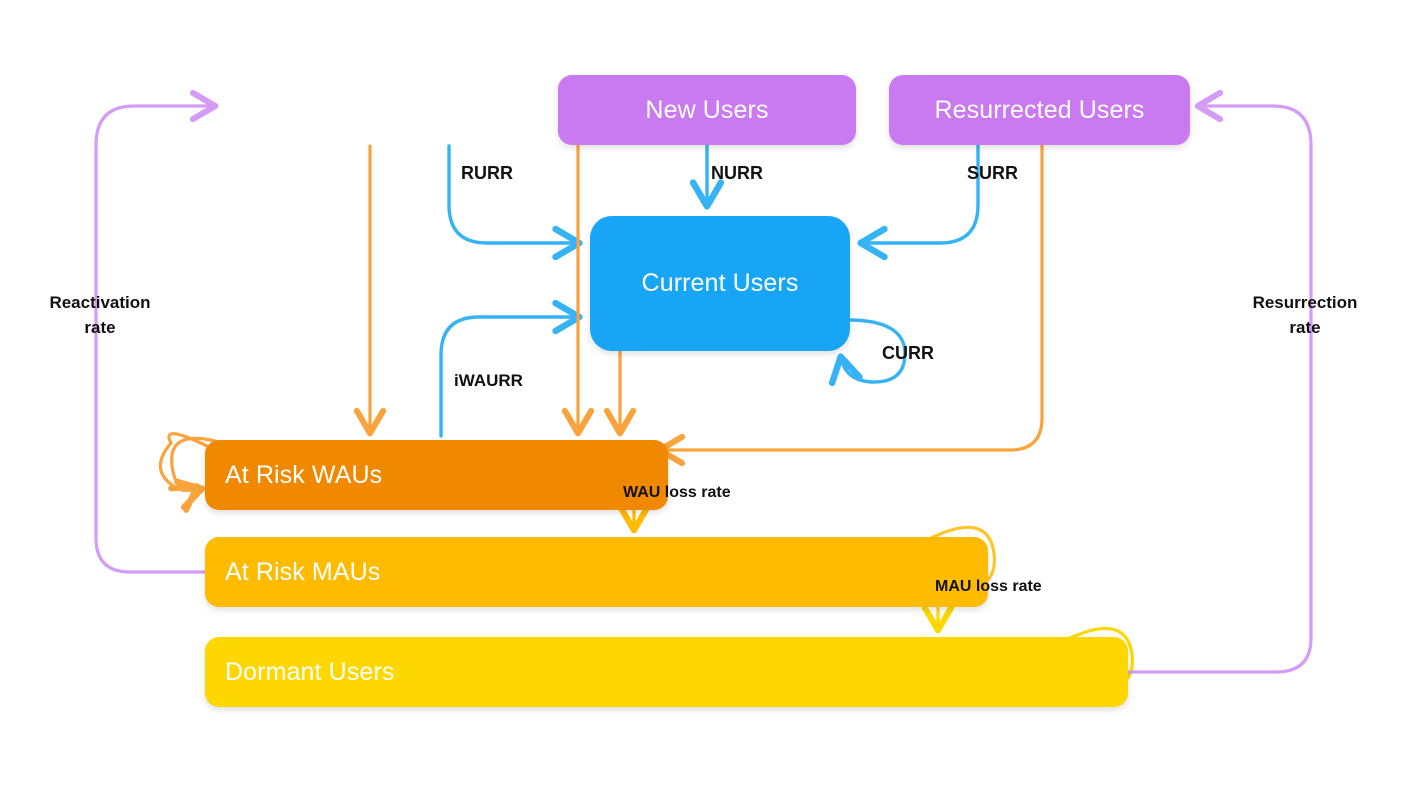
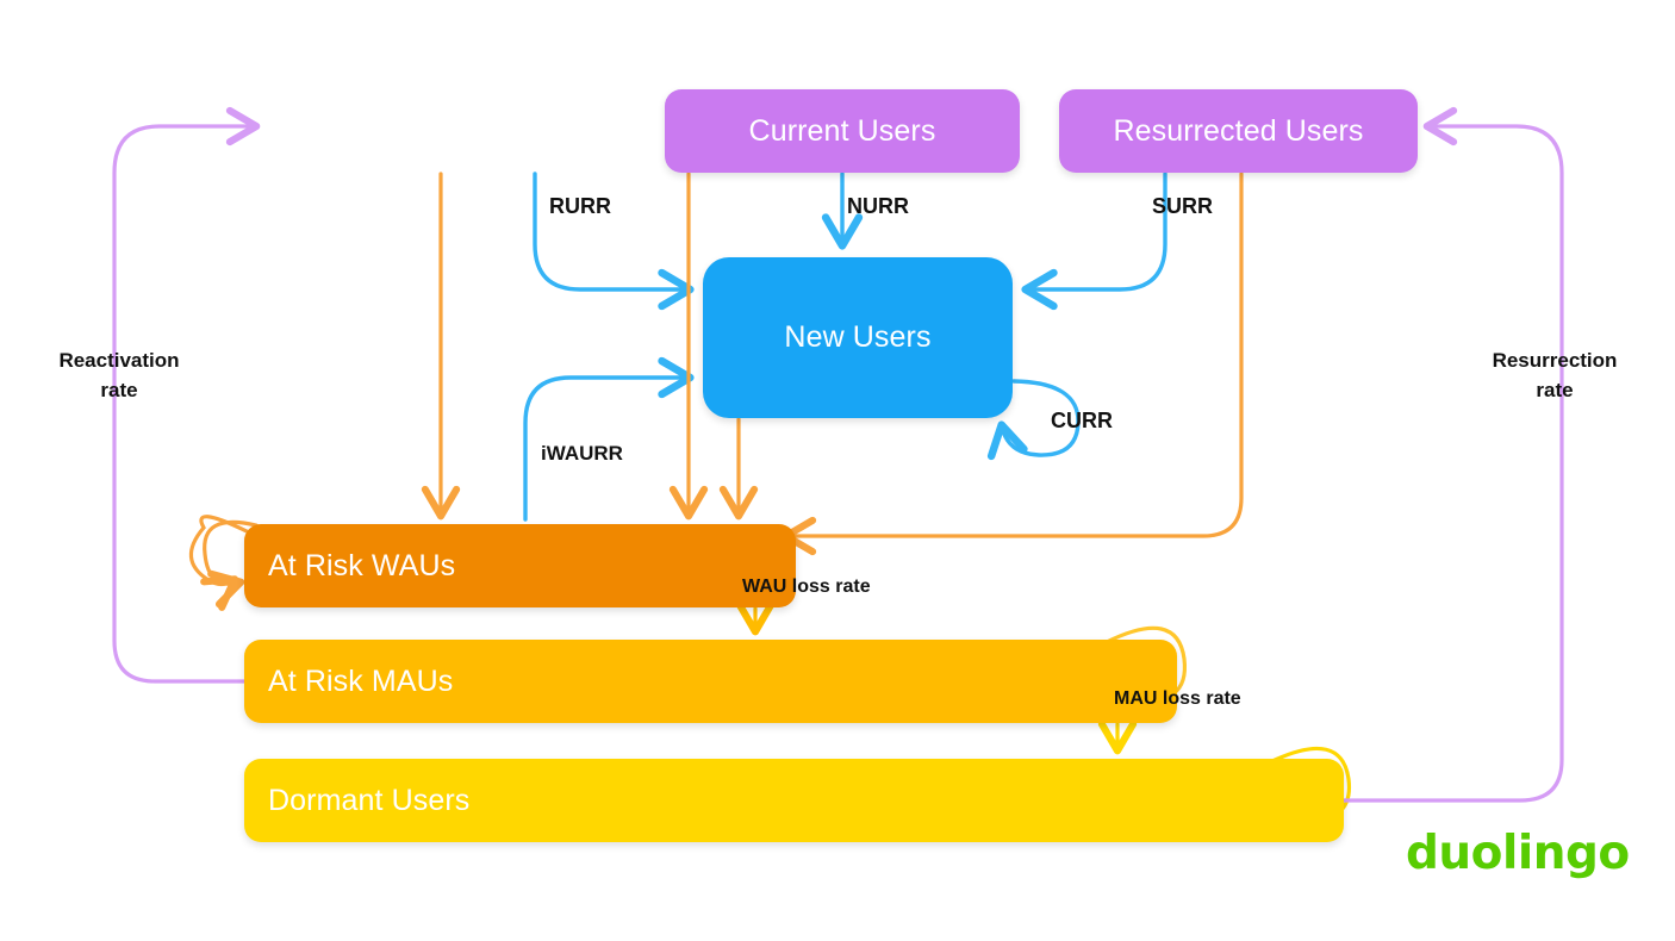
- New Users
+ Current Users
  Resurrected Users
- Current Users
+ New Users
  At Risk WAUs
  At Risk MAUs
  Dormant Users
  RURR
  NURR
  SURR
  CURR
  iWAURR
  WAU loss rate
  MAU loss rate
  Reactivation
  rate
  Resurrection
  rate
+ duolingo
